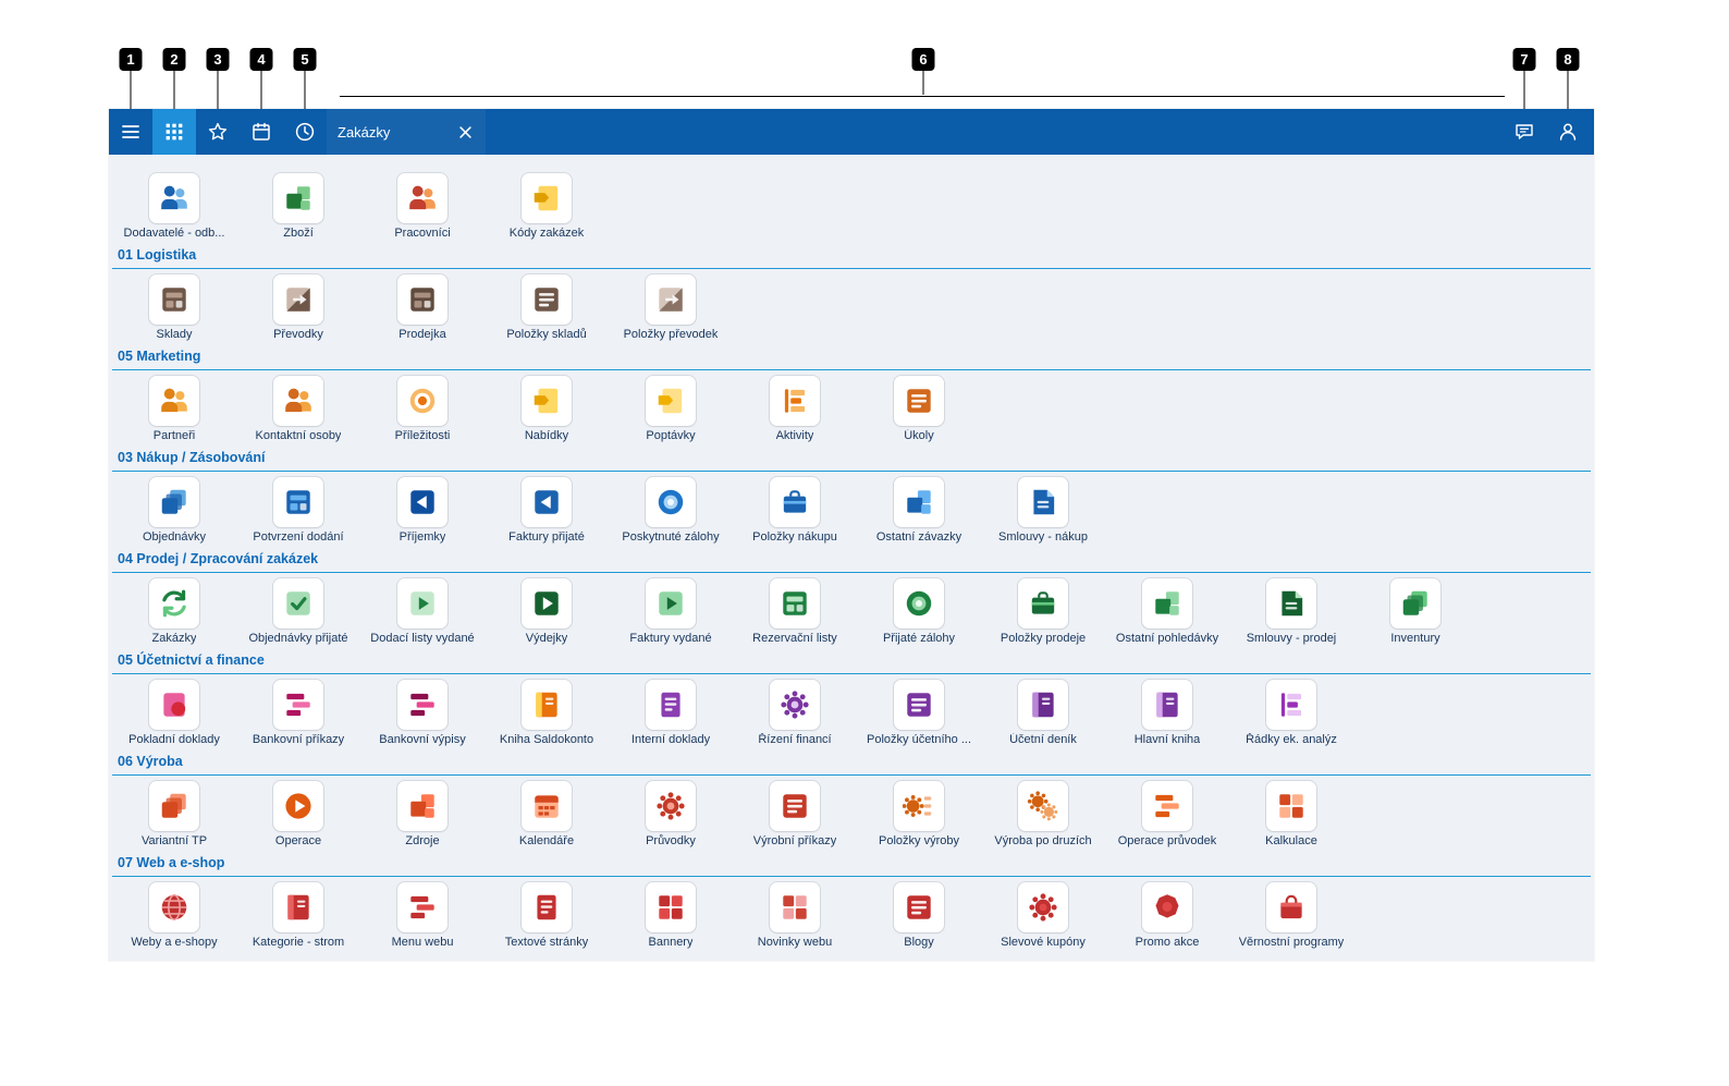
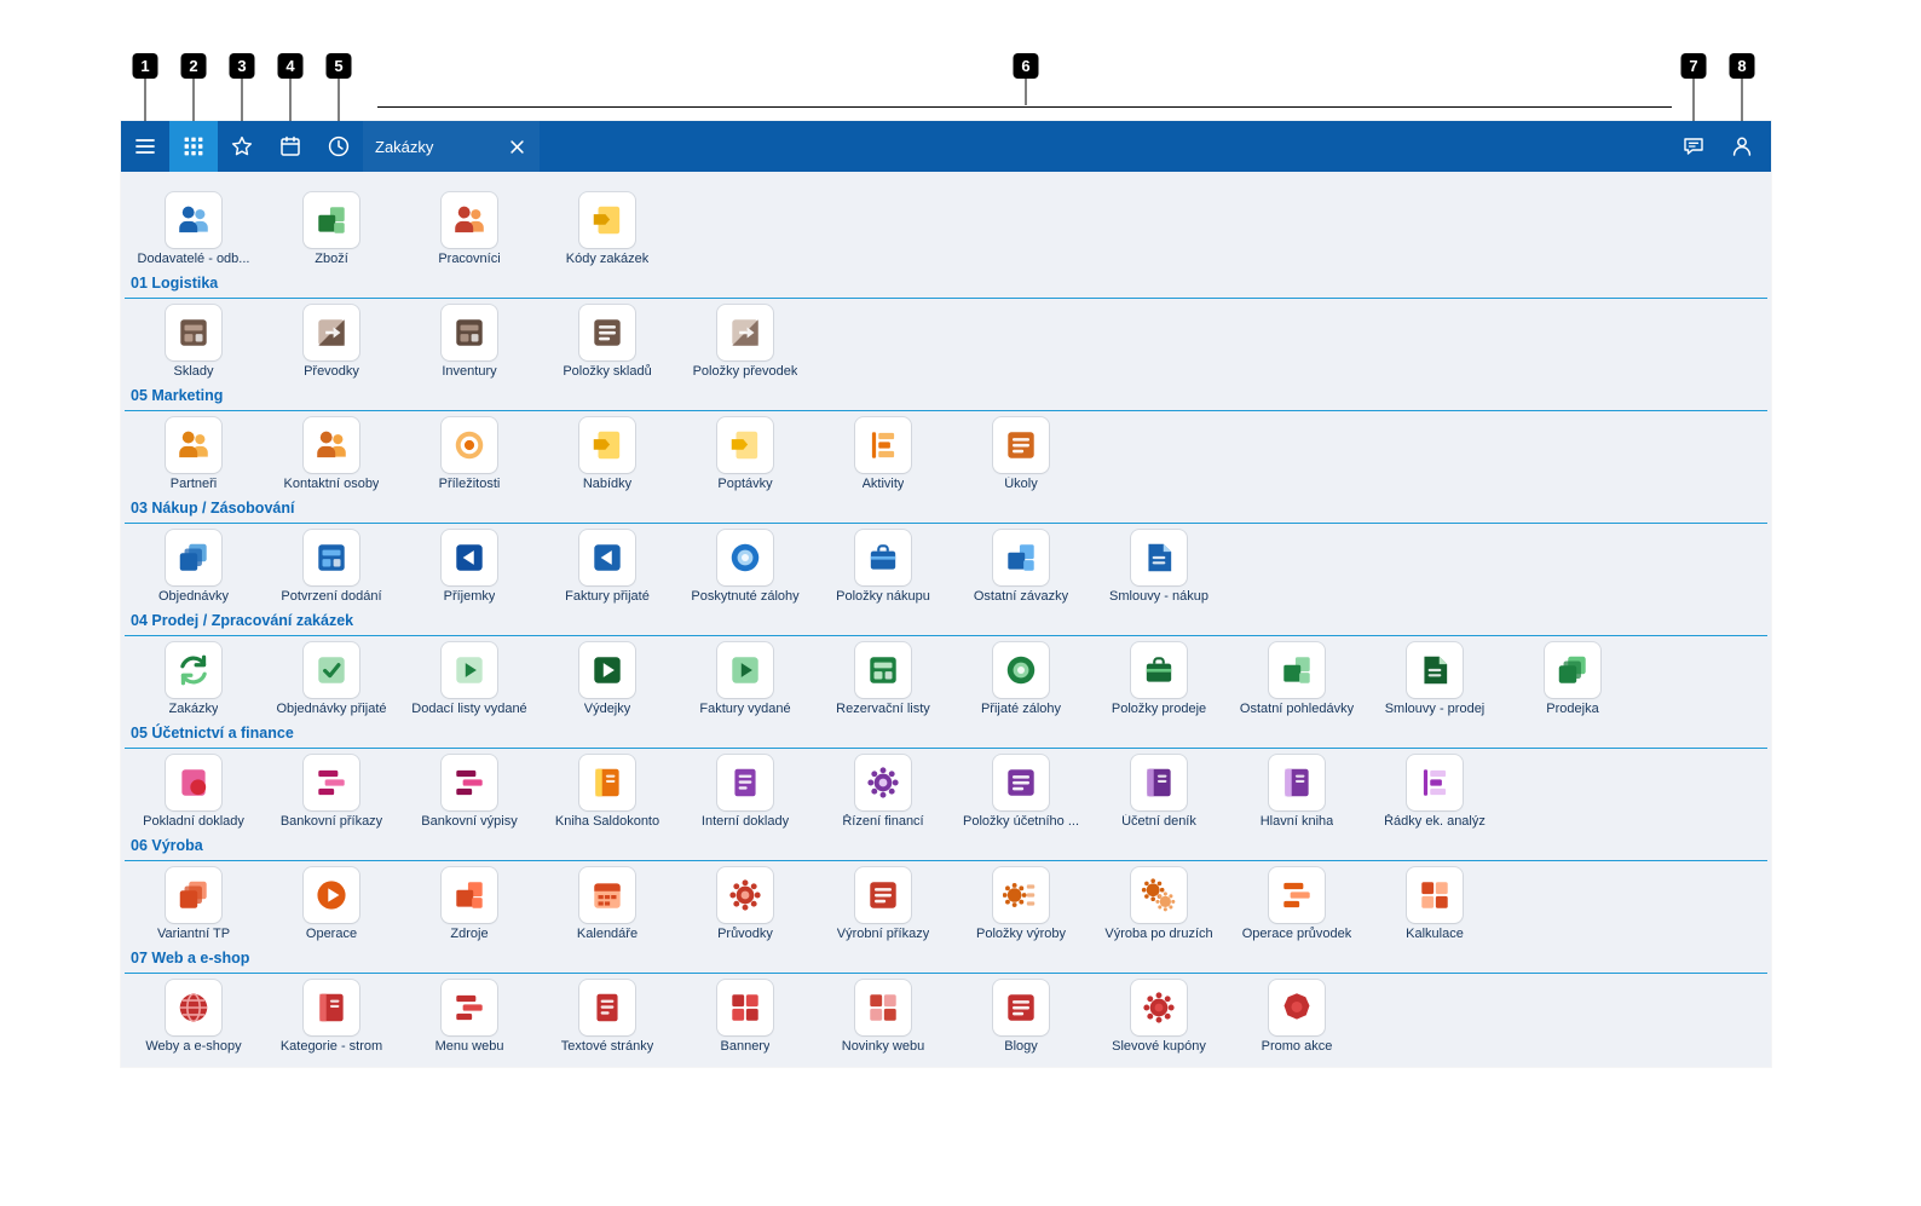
  1
  2
  3
  4
  5
  6
  7
  8
  Zakázky
  Dodavatelé - odb...
  Zboží
  Pracovníci
  Kódy zakázek
  01 Logistika
  Sklady
  Převodky
- Prodejka
+ Inventury
  Položky skladů
  Položky převodek
  05 Marketing
  Partneři
  Kontaktní osoby
  Příležitosti
  Nabídky
  Poptávky
  Aktivity
  Úkoly
  03 Nákup / Zásobování
  Objednávky
  Potvrzení dodání
  Příjemky
  Faktury přijaté
  Poskytnuté zálohy
  Položky nákupu
  Ostatní závazky
  Smlouvy - nákup
  04 Prodej / Zpracování zakázek
  Zakázky
  Objednávky přijaté
  Dodací listy vydané
  Výdejky
  Faktury vydané
  Rezervační listy
  Přijaté zálohy
  Položky prodeje
  Ostatní pohledávky
  Smlouvy - prodej
- Inventury
+ Prodejka
  05 Účetnictví a finance
  Pokladní doklady
  Bankovní příkazy
  Bankovní výpisy
  Kniha Saldokonto
  Interní doklady
  Řízení financí
  Položky účetního ...
  Účetní deník
  Hlavní kniha
  Řádky ek. analýz
  06 Výroba
  Variantní TP
  Operace
  Zdroje
  Kalendáře
  Průvodky
  Výrobní příkazy
  Položky výroby
  Výroba po druzích
  Operace průvodek
  Kalkulace
  07 Web a e-shop
  Weby a e-shopy
  Kategorie - strom
  Menu webu
  Textové stránky
  Bannery
  Novinky webu
  Blogy
  Slevové kupóny
  Promo akce
- Věrnostní programy
